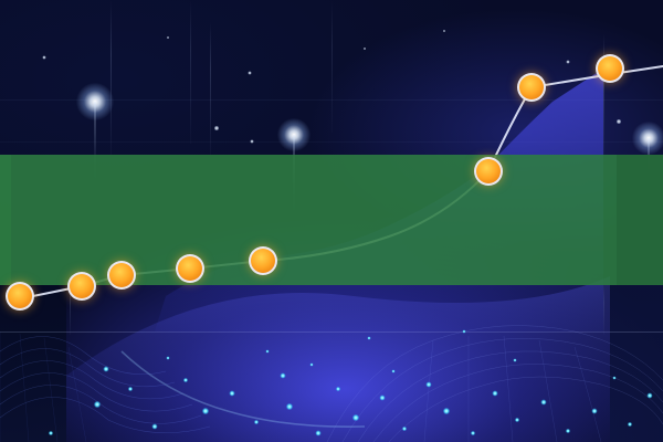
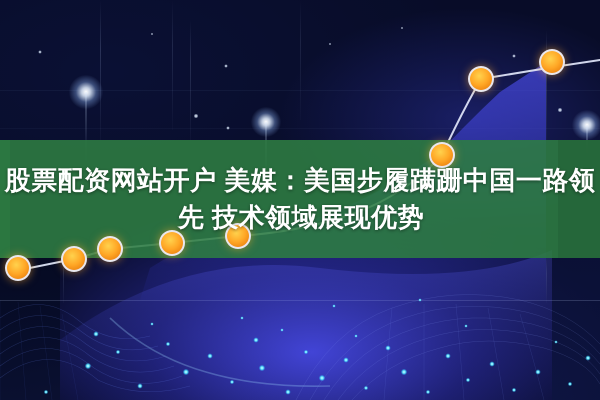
+ 股票配资网站开户 美媒：美国步履蹒跚中国一路领
+ 先 技术领域展现优势
